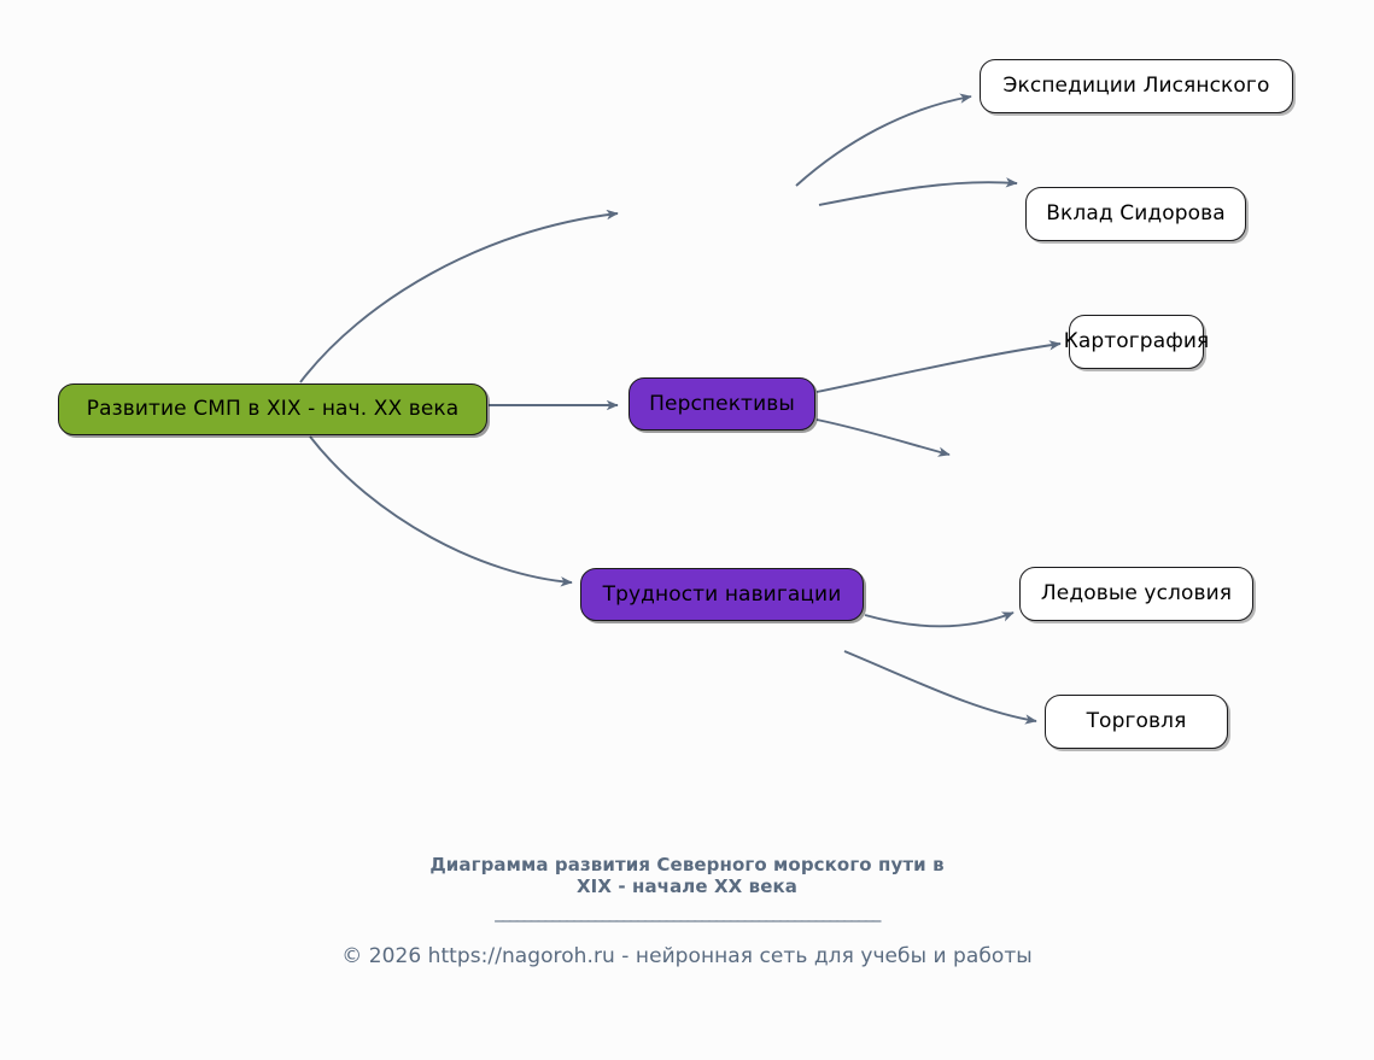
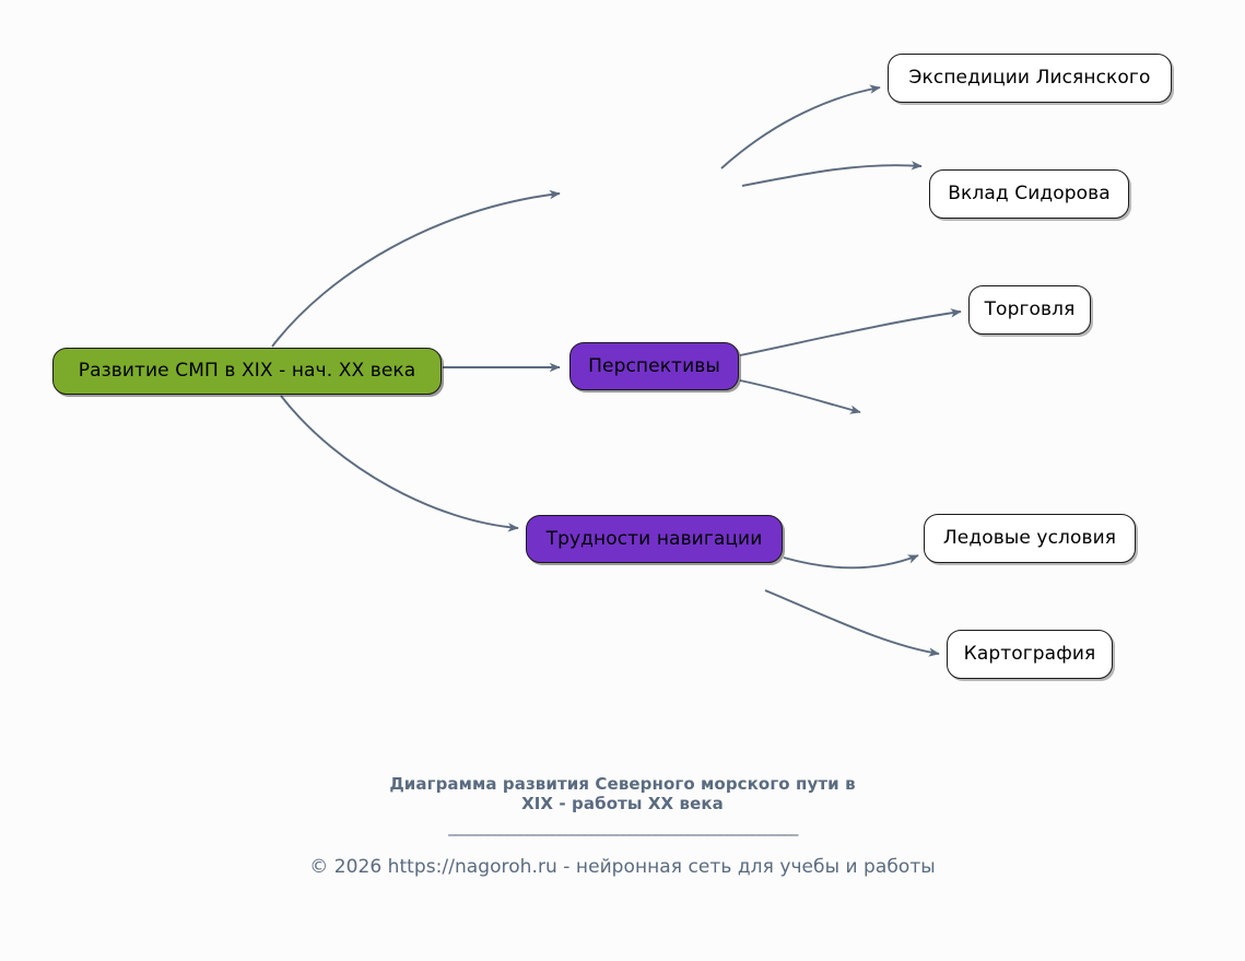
  Развитие СМП в XIX - нач. XX века
  Перспективы
  Трудности навигации
  Экспедиции Лисянского
  Вклад Сидорова
- Картография
+ Торговля
  Ледовые условия
- Торговля
+ Картография
  Диаграмма развития Северного морского пути в
- XIX - начале XX века
+ XIX - работы XX века
  ______________________________________________________
  © 2026 https://nagoroh.ru - нейронная сеть для учебы и работы
